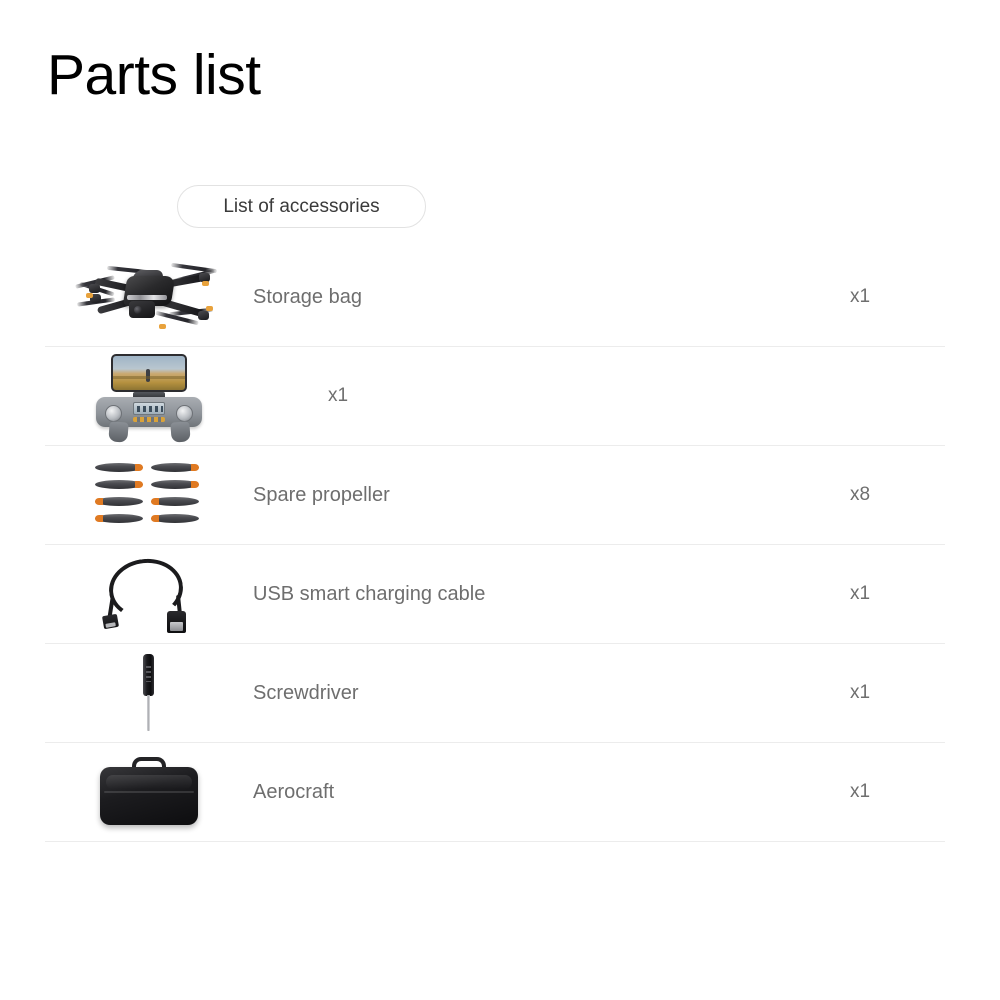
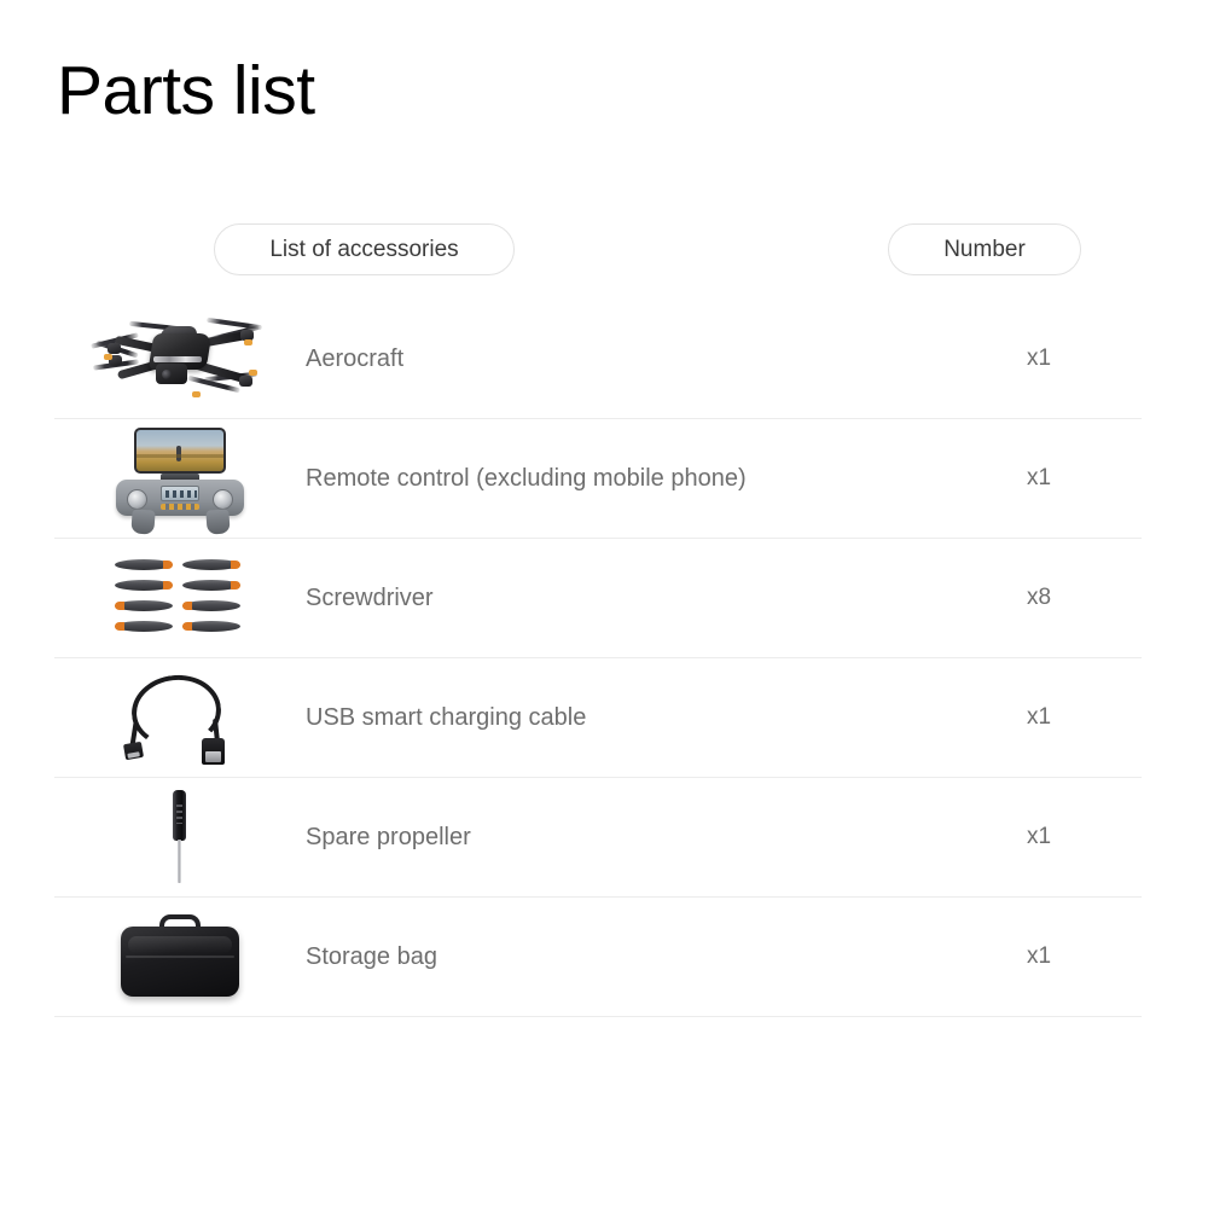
  Parts list
  List of accessories
+ Number
- Storage bag
+ Aerocraft
  x1
+ Remote control (excluding mobile phone)
  x1
- Spare propeller
+ Screwdriver
  x8
  USB smart charging cable
  x1
- Screwdriver
+ Spare propeller
  x1
- Aerocraft
+ Storage bag
  x1
